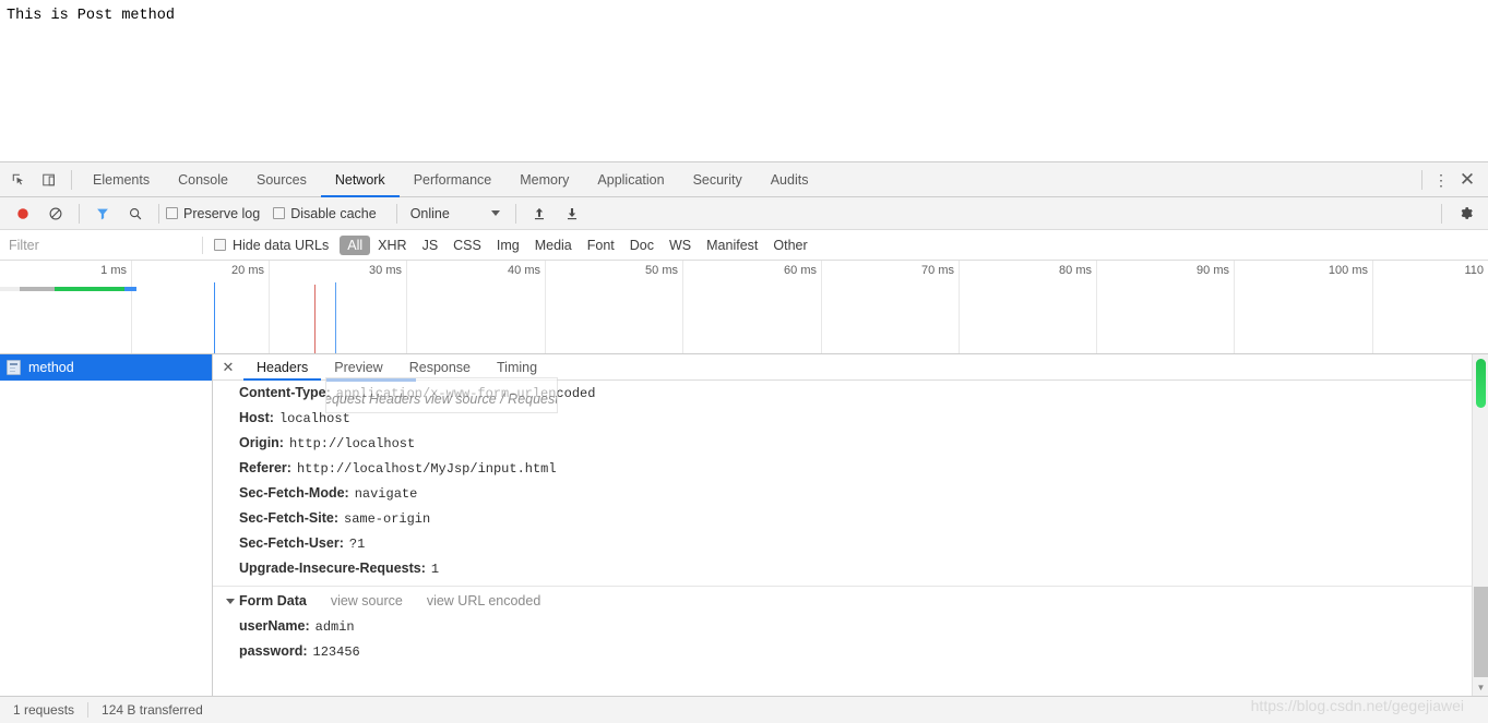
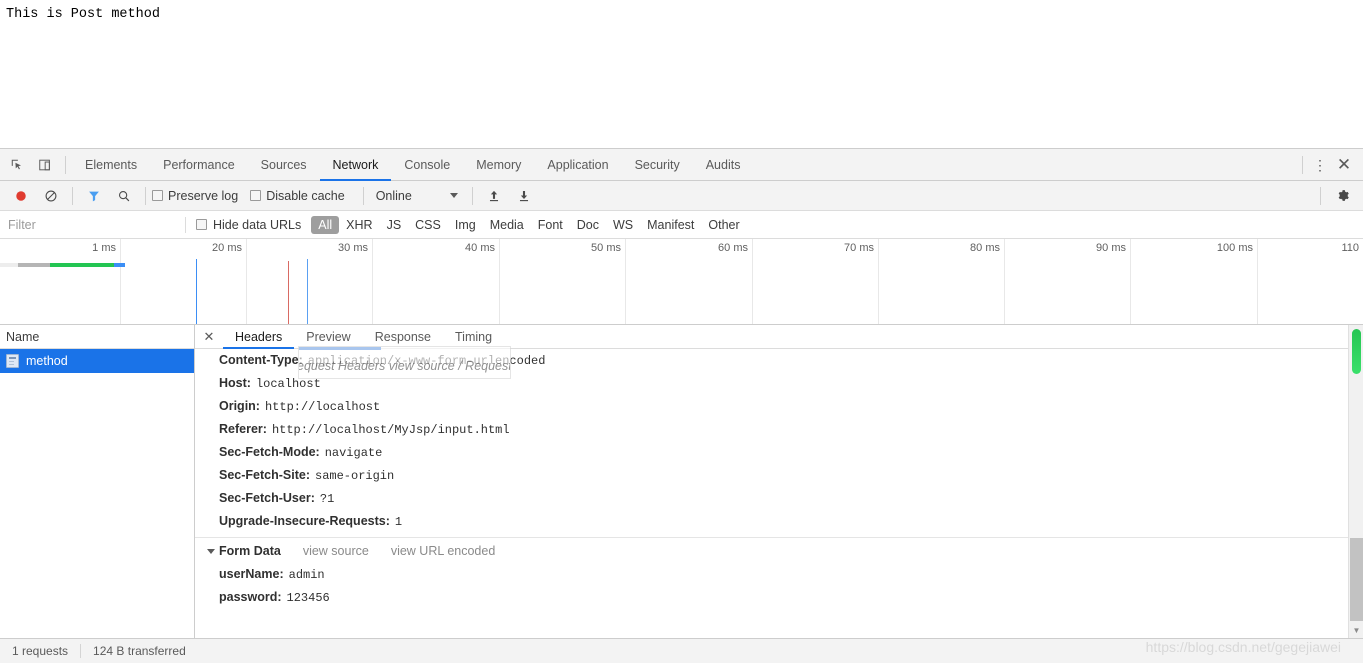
  This is Post method
  Elements
- Console
+ Performance
  Sources
  Network
- Performance
+ Console
  Memory
  Application
  Security
  Audits
  ⋮
  ✕
  Preserve log
  Disable cache
  Online
  Filter
  Hide data URLs
  All
  XHR
  JS
  CSS
  Img
  Media
  Font
  Doc
  WS
  Manifest
  Other
  1 ms
  20 ms
  30 ms
  40 ms
  50 ms
  60 ms
  70 ms
  80 ms
  90 ms
  100 ms
  110
+ Name
  method
  ✕
  Headers
  Preview
  Response
  Timing
  Content-Type:
  application/x-www-form-urlencoded
  Host:
  localhost
  Origin:
  http://localhost
  Referer:
  http://localhost/MyJsp/input.html
  Sec-Fetch-Mode:
  navigate
  Sec-Fetch-Site:
  same-origin
  Sec-Fetch-User:
  ?1
  Upgrade-Insecure-Requests:
  1
  Form Data
  view source
  view URL encoded
  userName:
  admin
  password:
  123456
  ▼
  1 requests
  124 B transferred
  equest Headers view source / Request
  https://blog.csdn.net/gegejiawei
